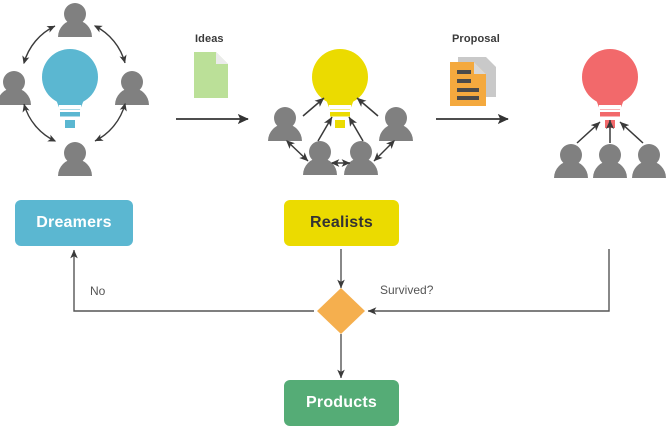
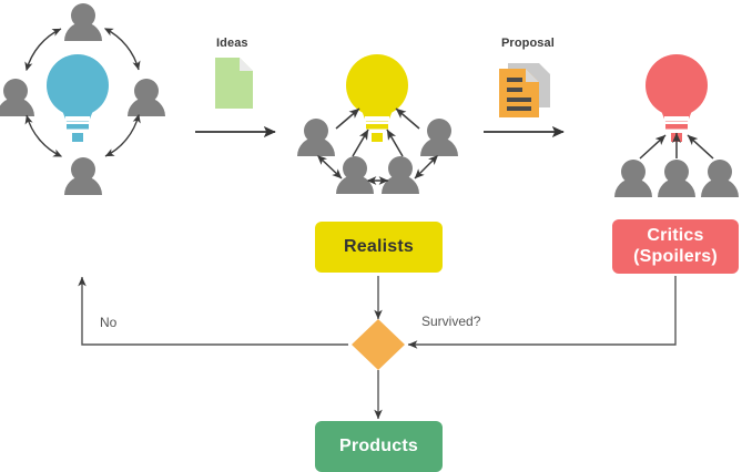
  Ideas
  Proposal
- Dreamers
  Realists
+ Critics
+ (Spoilers)
  Products
  No
  Survived?
